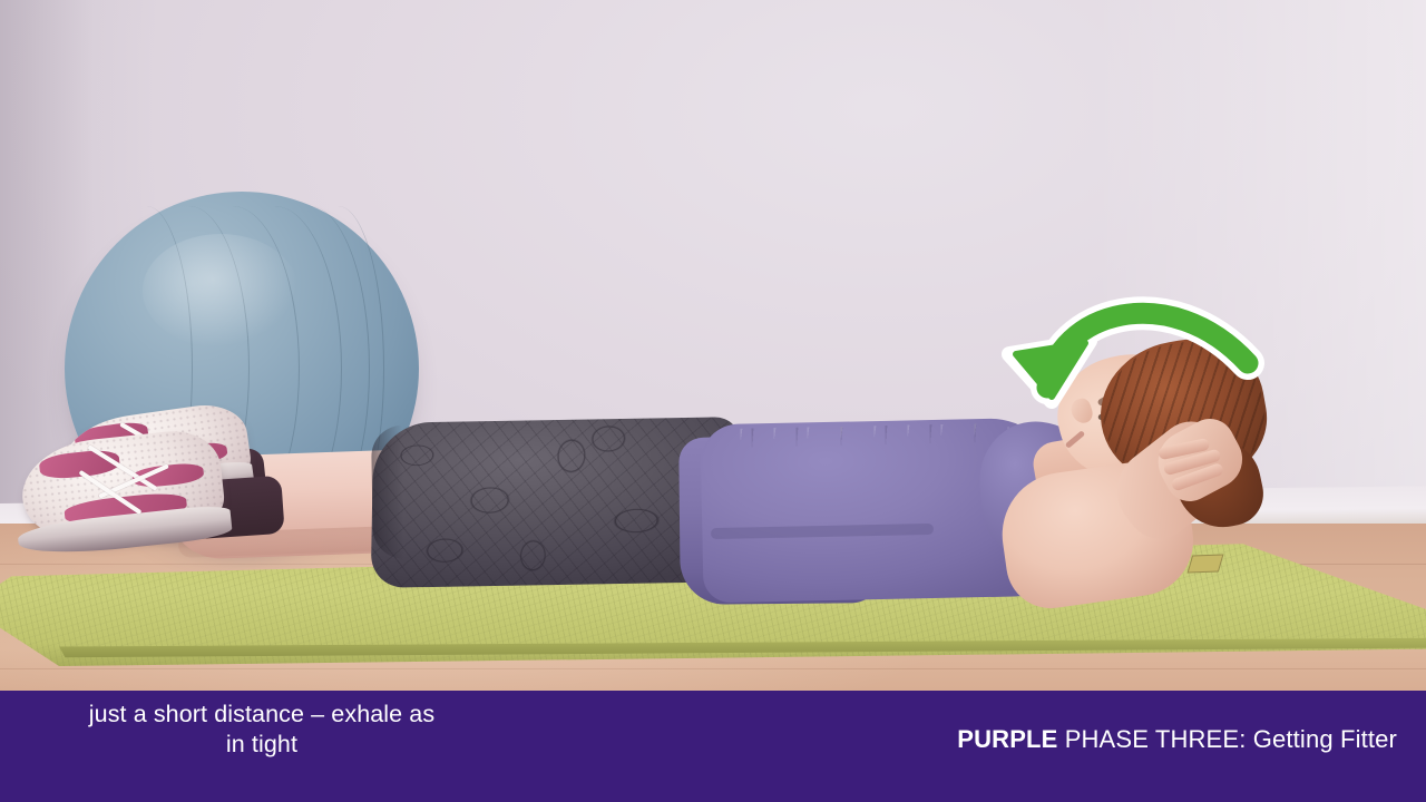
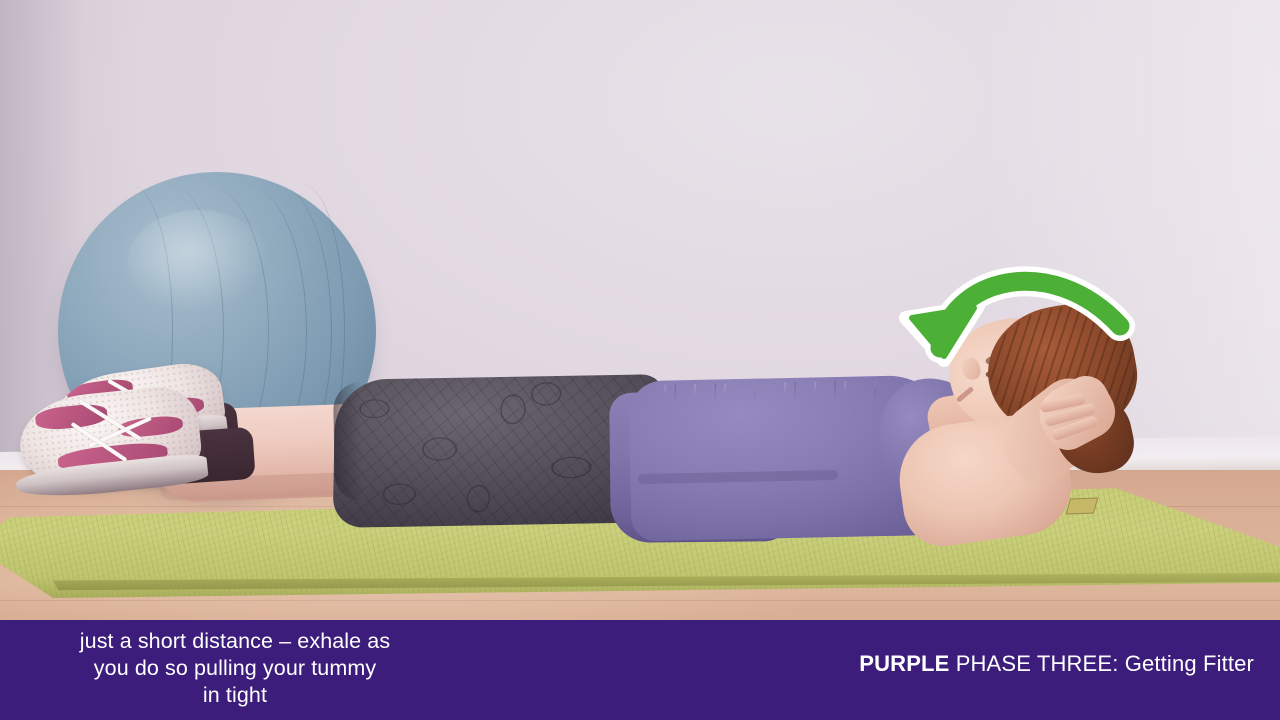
  just a short distance – exhale as
+ you do so pulling your tummy
  in tight
  PURPLE PHASE THREE: Getting Fitter
